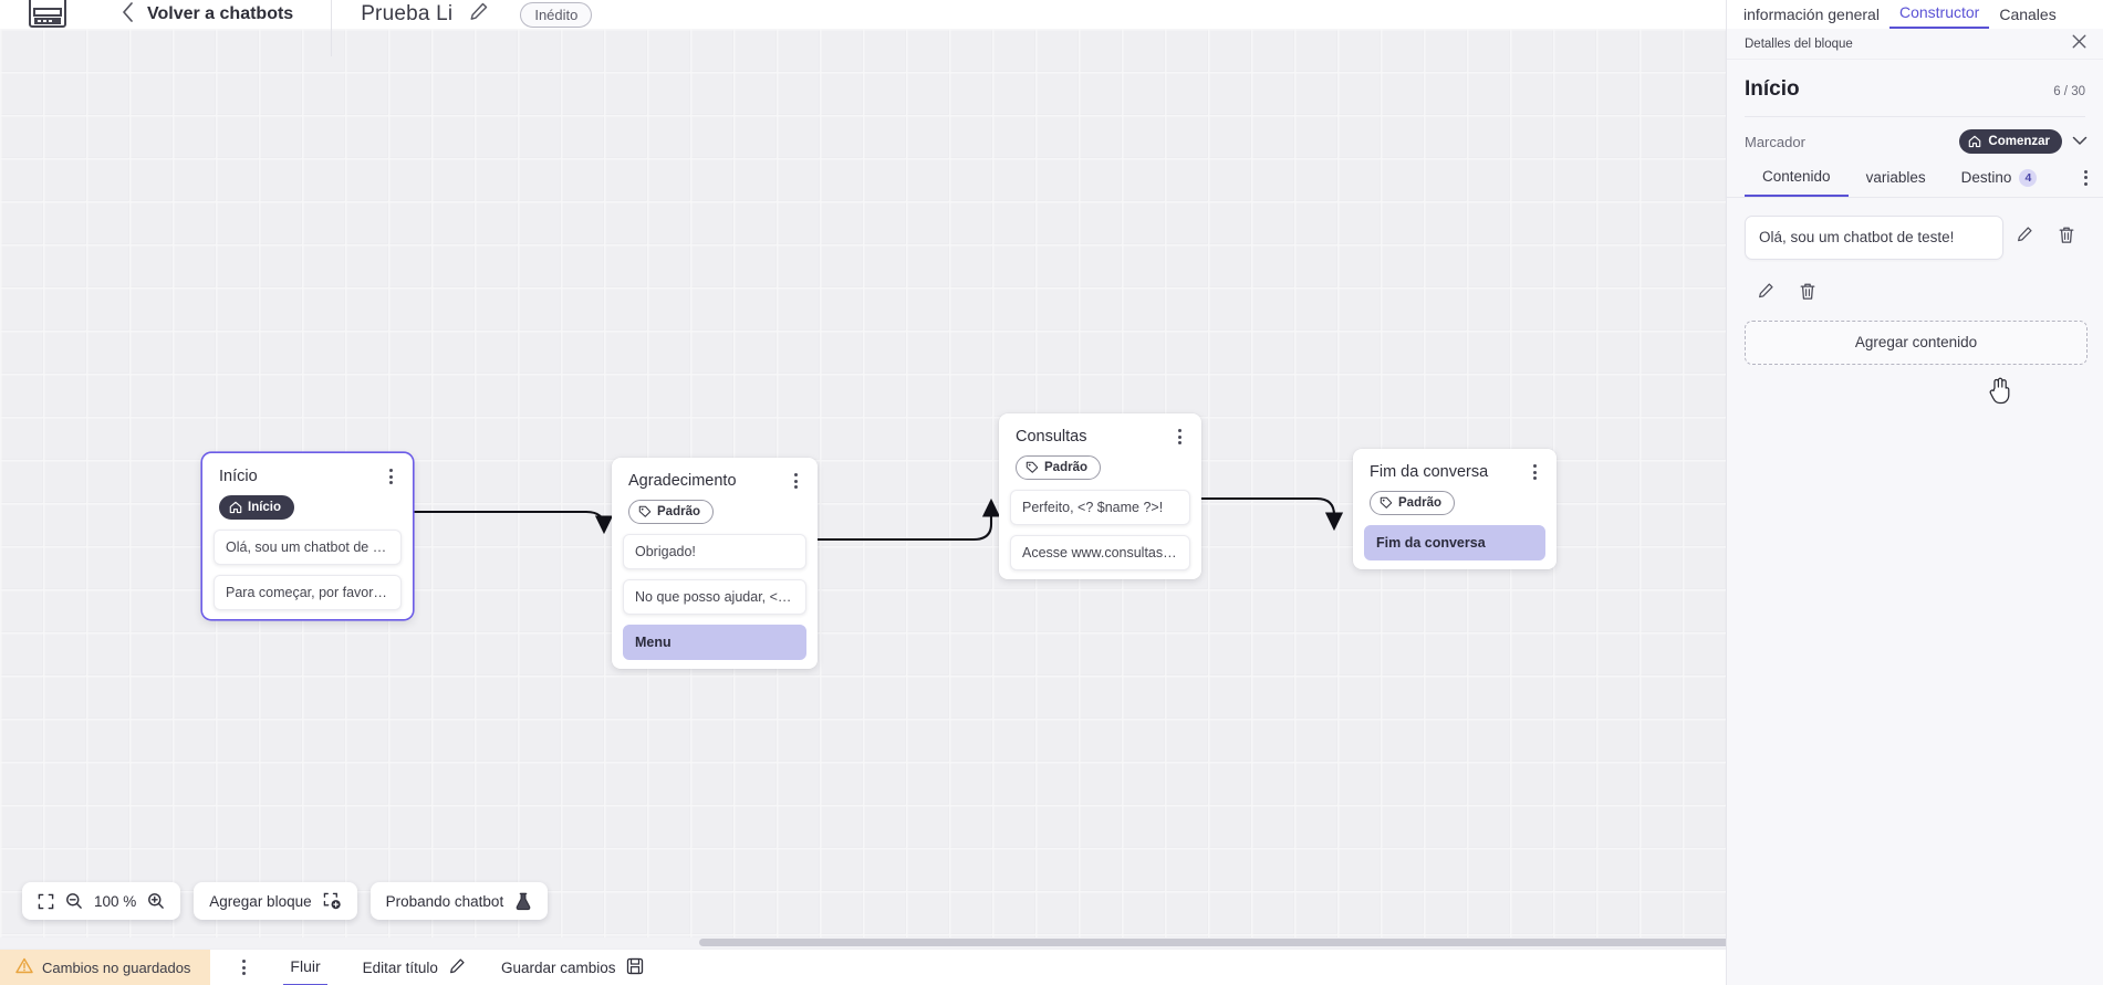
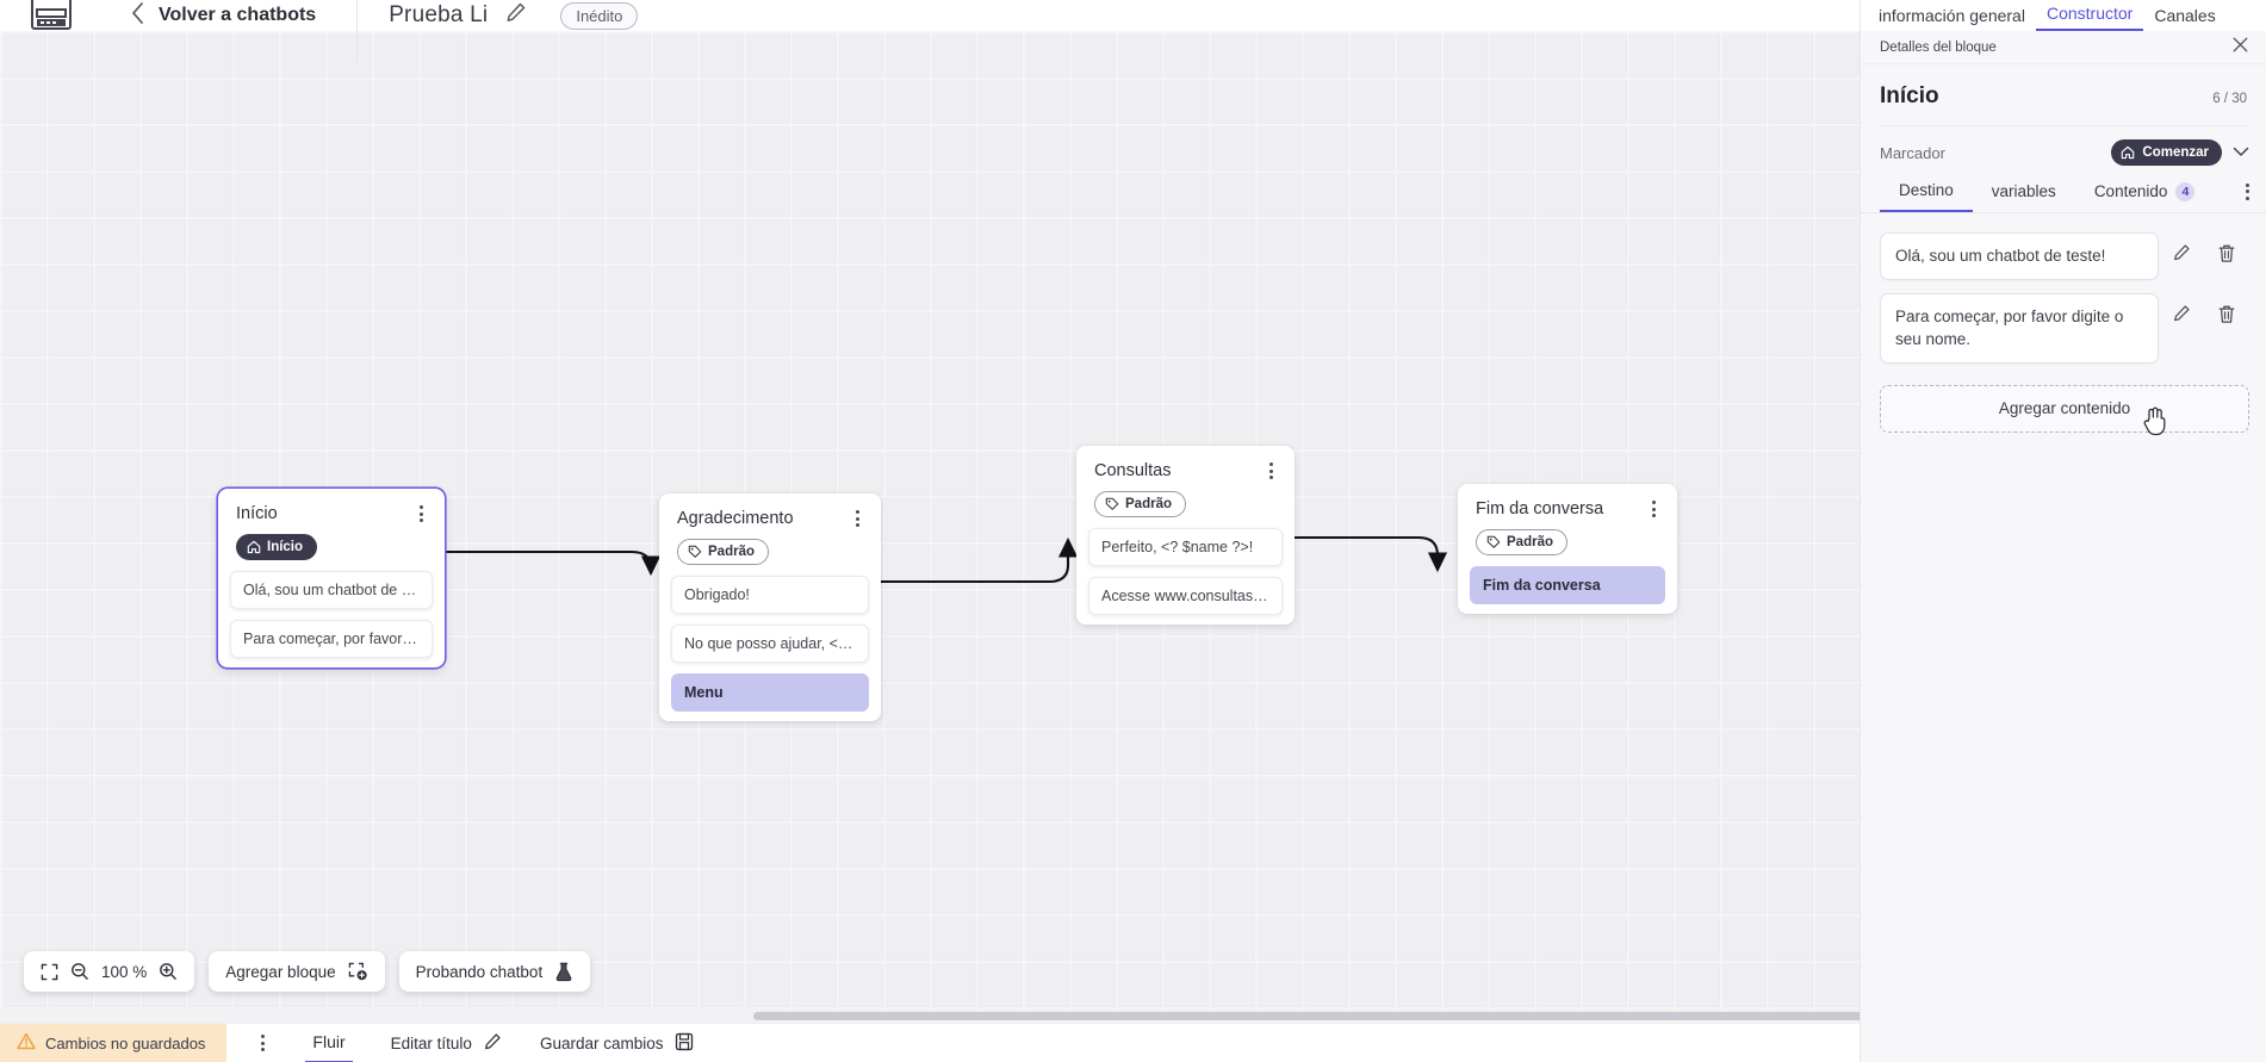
  Volver a chatbots
  Prueba Li
  Inédito
  Início
  Início
  Olá, sou um chatbot de teste
  Para começar, por favor digit
  Agradecimento
  Padrão
  Obrigado!
  No que posso ajudar, <? $n
  Menu
  Consultas
  Padrão
  Perfeito, <? $name ?>!
  Acesse www.consultas.com
  Fim da conversa
  Padrão
  Fim da conversa
  100 %
  Agregar bloque
  Probando chatbot
  Cambios no guardados
  Fluir
  Editar título
  Guardar cambios
  información general
  Constructor
  Canales
  Detalles del bloque
  Início
  6 / 30
  Marcador
  Comenzar
- Contenido
+ Destino
  variables
- Destino
+ Contenido
  4
  Olá, sou um chatbot de teste!
+ Para começar, por favor digite o seu nome.
  Agregar contenido
